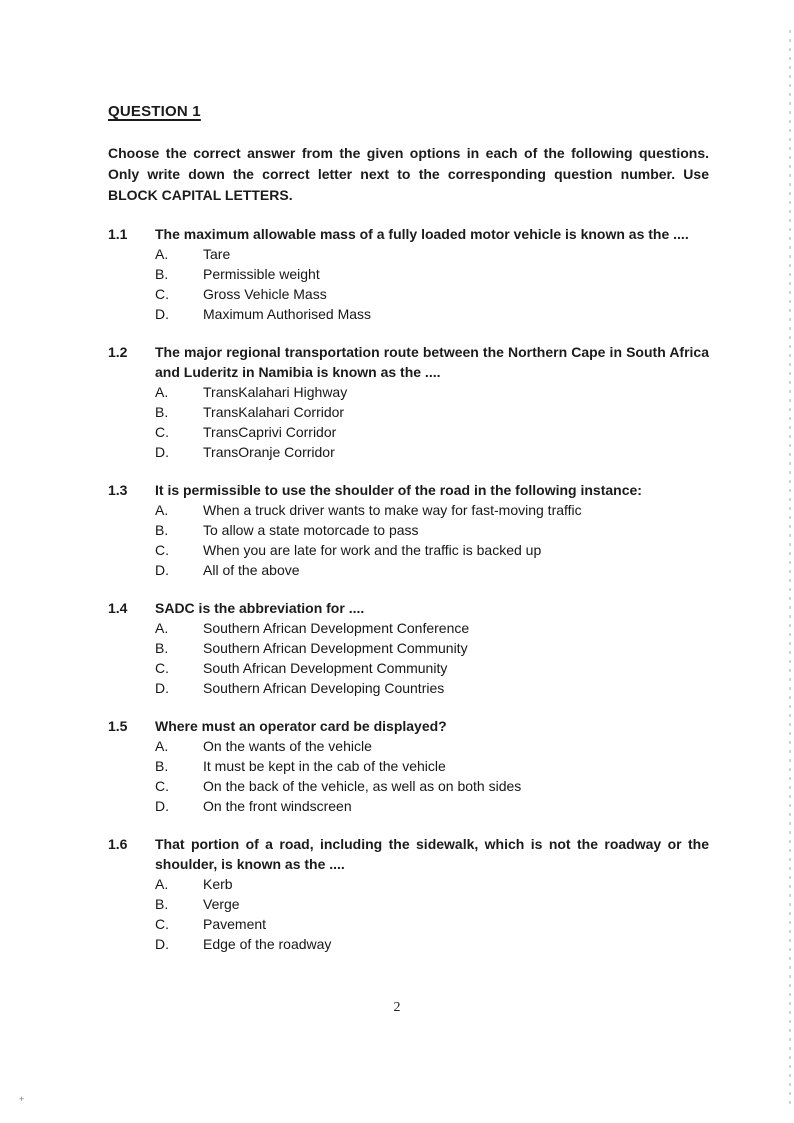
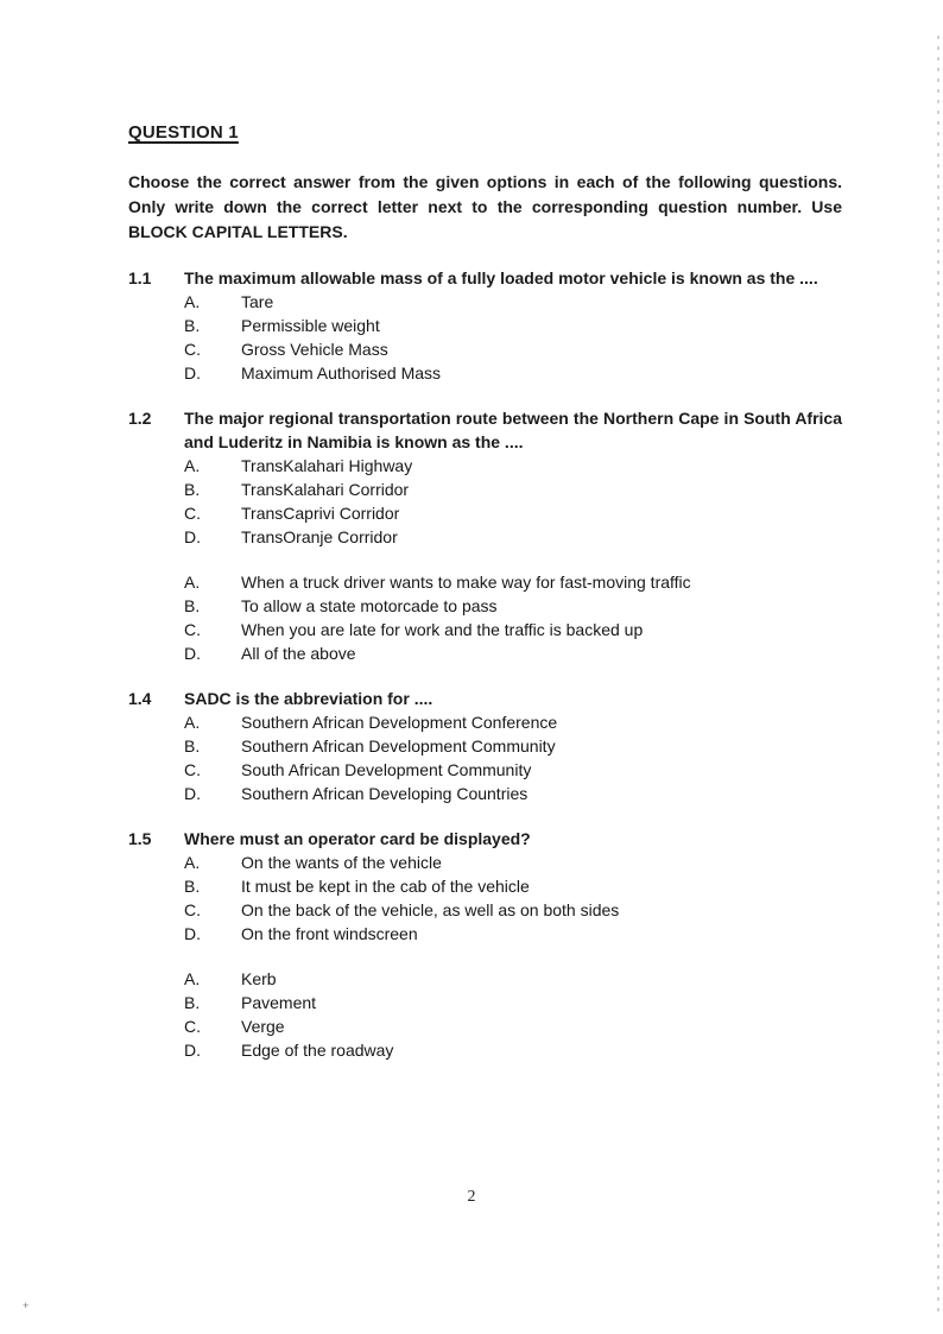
  QUESTION 1
  Choose the correct answer from the given options in each of the following questions. Only write down the correct letter next to the corresponding question number. Use BLOCK CAPITAL LETTERS.
  1.1
  The maximum allowable mass of a fully loaded motor vehicle is known as the ....
  A.
  Tare
  B.
  Permissible weight
  C.
  Gross Vehicle Mass
  D.
  Maximum Authorised Mass
  1.2
  The major regional transportation route between the Northern Cape in South Africa and Luderitz in Namibia is known as the ....
  A.
  TransKalahari Highway
  B.
  TransKalahari Corridor
  C.
  TransCaprivi Corridor
  D.
  TransOranje Corridor
- 1.3
- It is permissible to use the shoulder of the road in the following instance:
  A.
  When a truck driver wants to make way for fast-moving traffic
  B.
  To allow a state motorcade to pass
  C.
  When you are late for work and the traffic is backed up
  D.
  All of the above
  1.4
  SADC is the abbreviation for ....
  A.
  Southern African Development Conference
  B.
  Southern African Development Community
  C.
  South African Development Community
  D.
  Southern African Developing Countries
  1.5
  Where must an operator card be displayed?
  A.
  On the wants of the vehicle
  B.
  It must be kept in the cab of the vehicle
  C.
  On the back of the vehicle, as well as on both sides
  D.
  On the front windscreen
- 1.6
- That portion of a road, including the sidewalk, which is not the roadway or the shoulder, is known as the ....
  A.
  Kerb
  B.
- Verge
+ Pavement
  C.
- Pavement
+ Verge
  D.
  Edge of the roadway
  2
  +
